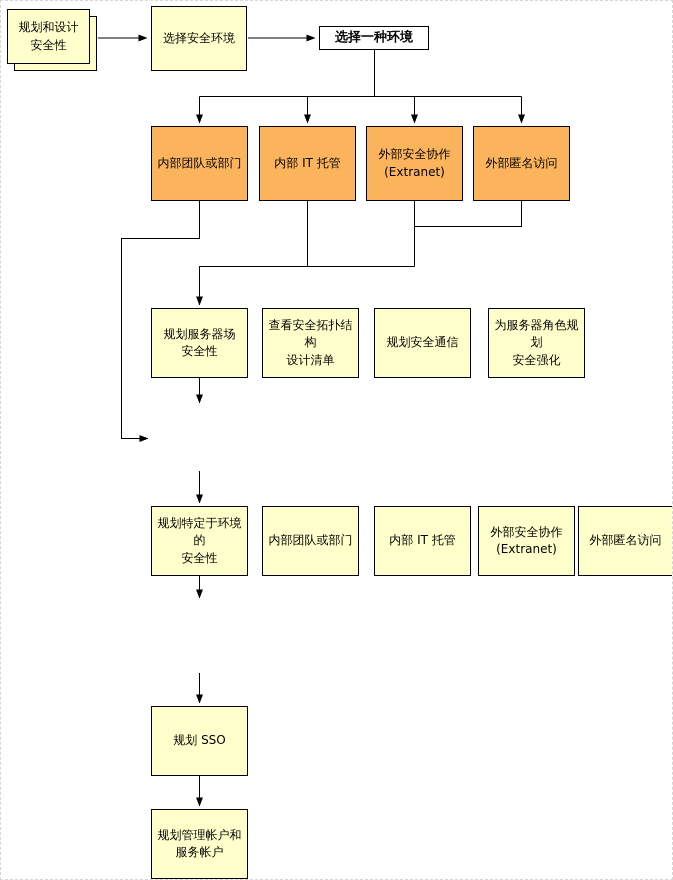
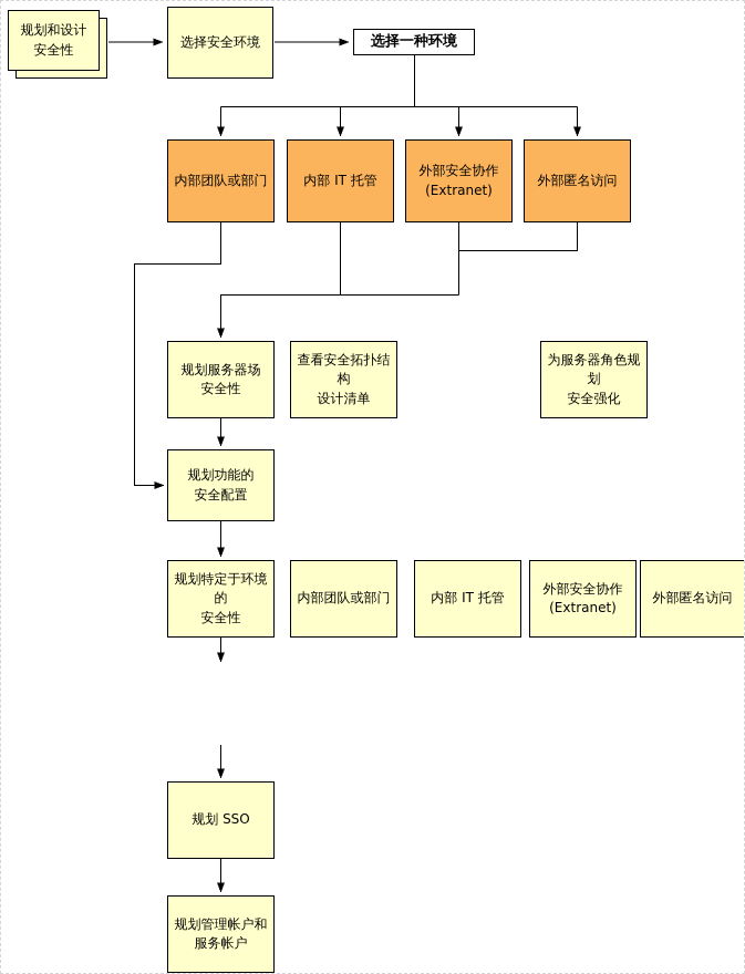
  规划和设计
  安全性
  选择安全环境
  选择一种环境
  内部团队或部门
  内部 IT 托管
  外部安全协作
  (Extranet)
  外部匿名访问
  规划服务器场
  安全性
  查看安全拓扑结构
  设计清单
- 规划安全通信
  为服务器角色规划
  安全强化
+ 规划功能的
+ 安全配置
  规划特定于环境的
  安全性
  内部团队或部门
  内部 IT 托管
  外部安全协作
  (Extranet)
  外部匿名访问
  规划 SSO
  规划管理帐户和
  服务帐户
